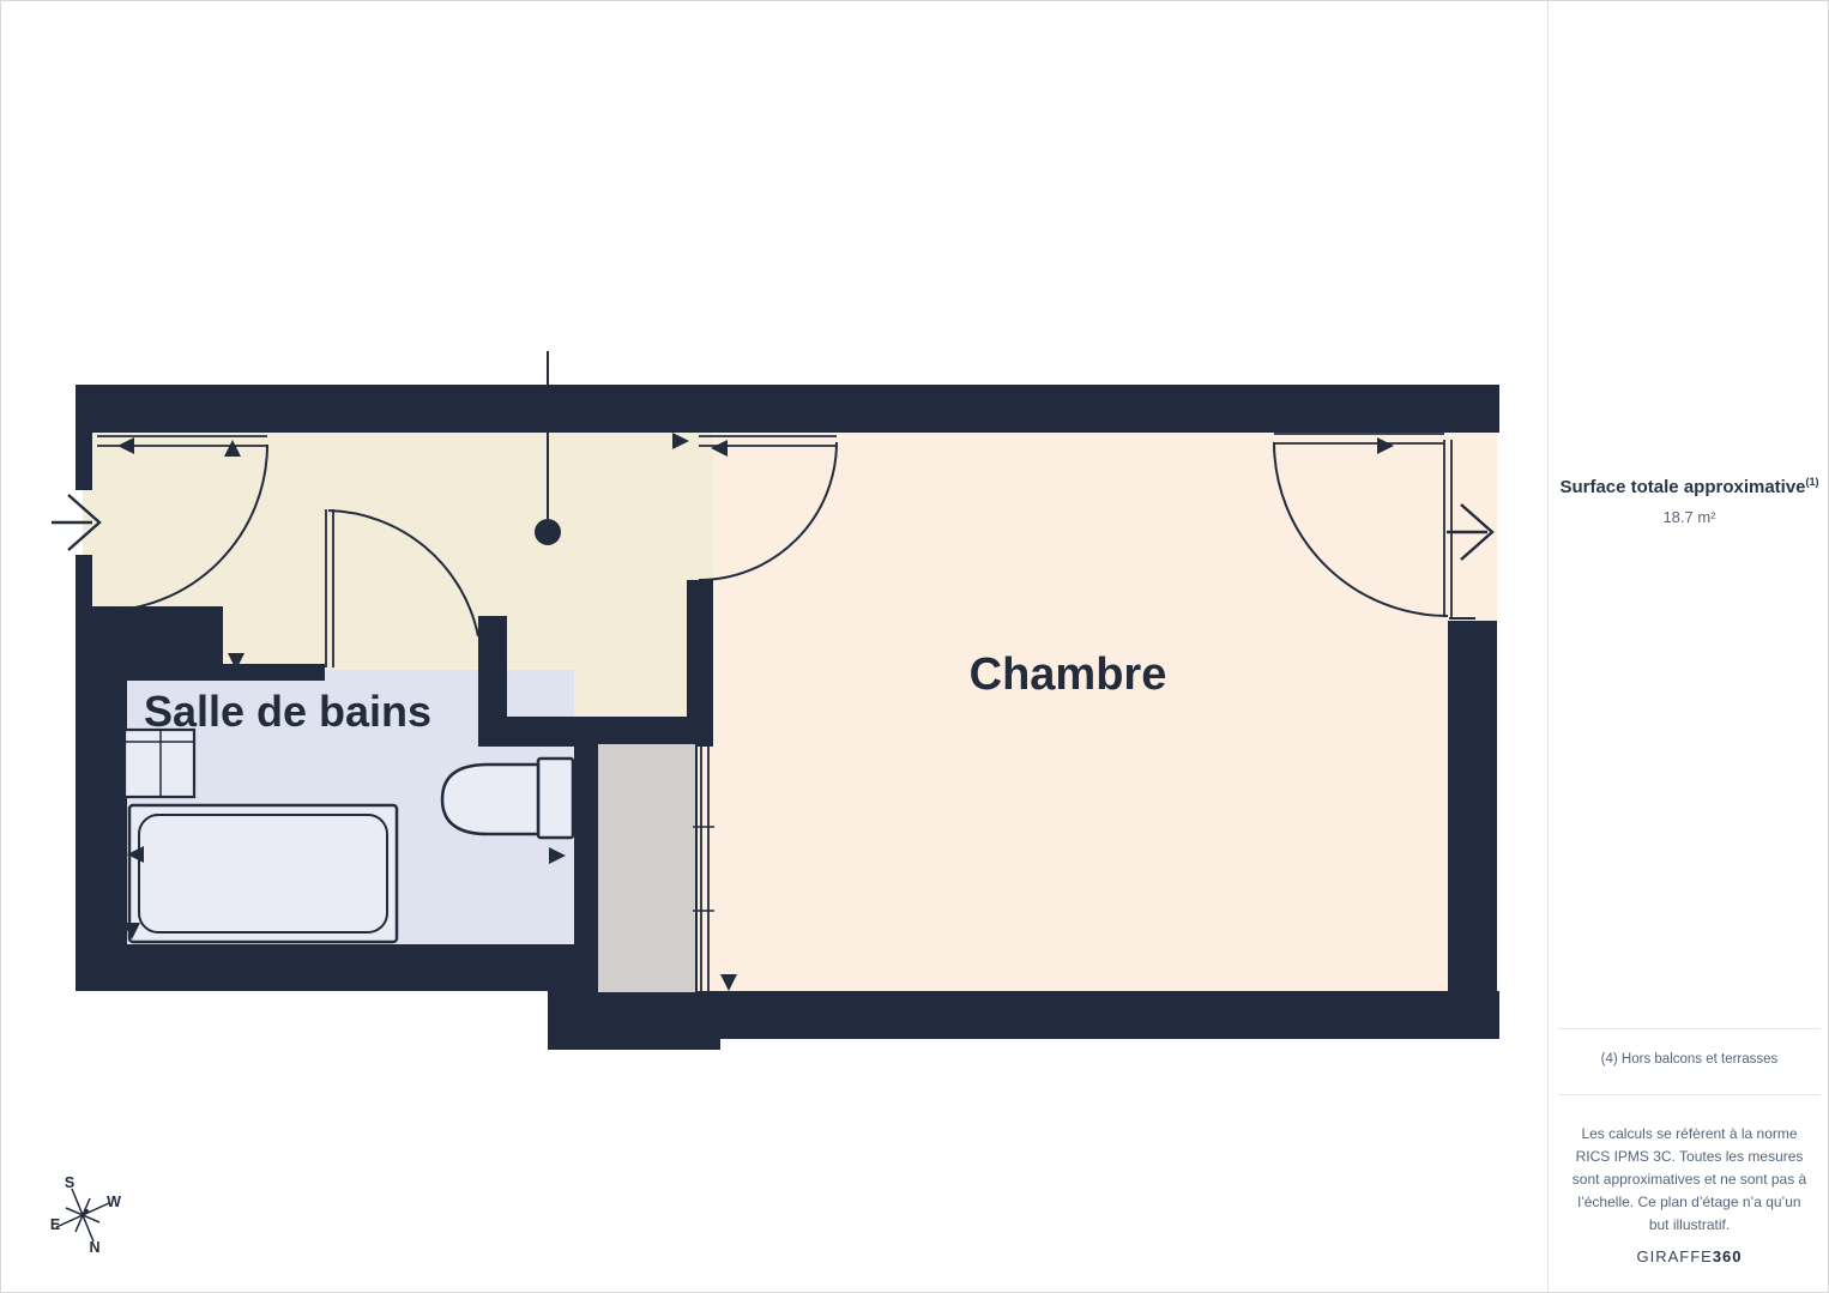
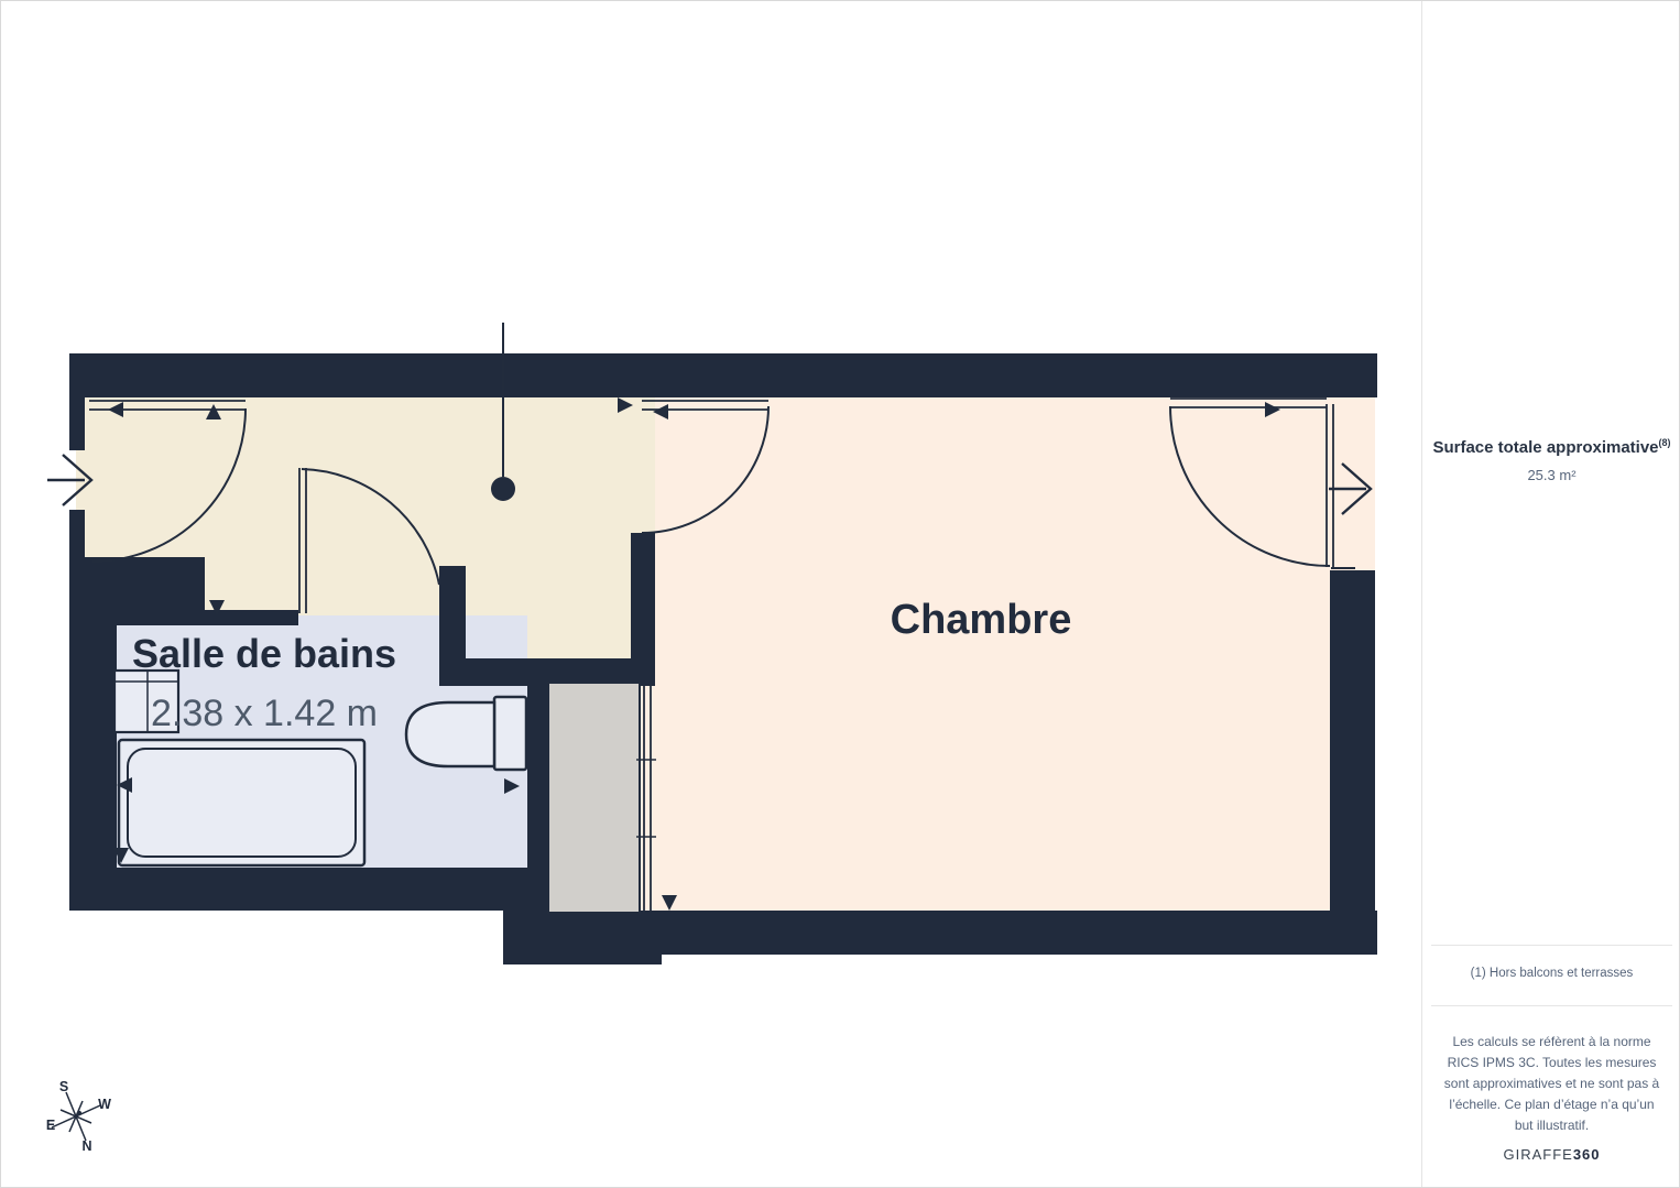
  Chambre
  Salle de bains
+ 2.38 x 1.42 m
  S
  W
  E
  N
- Surface totale approximative(1)
+ Surface totale approximative(8)
- 18.7 m²
+ 25.3 m²
- (4) Hors balcons et terrasses
+ (1) Hors balcons et terrasses
  Les calculs se réfèrent à la norme RICS IPMS 3C. Toutes les mesures sont approximatives et ne sont pas à l’échelle. Ce plan d’étage n’a qu’un but illustratif.
  GIRAFFE360
